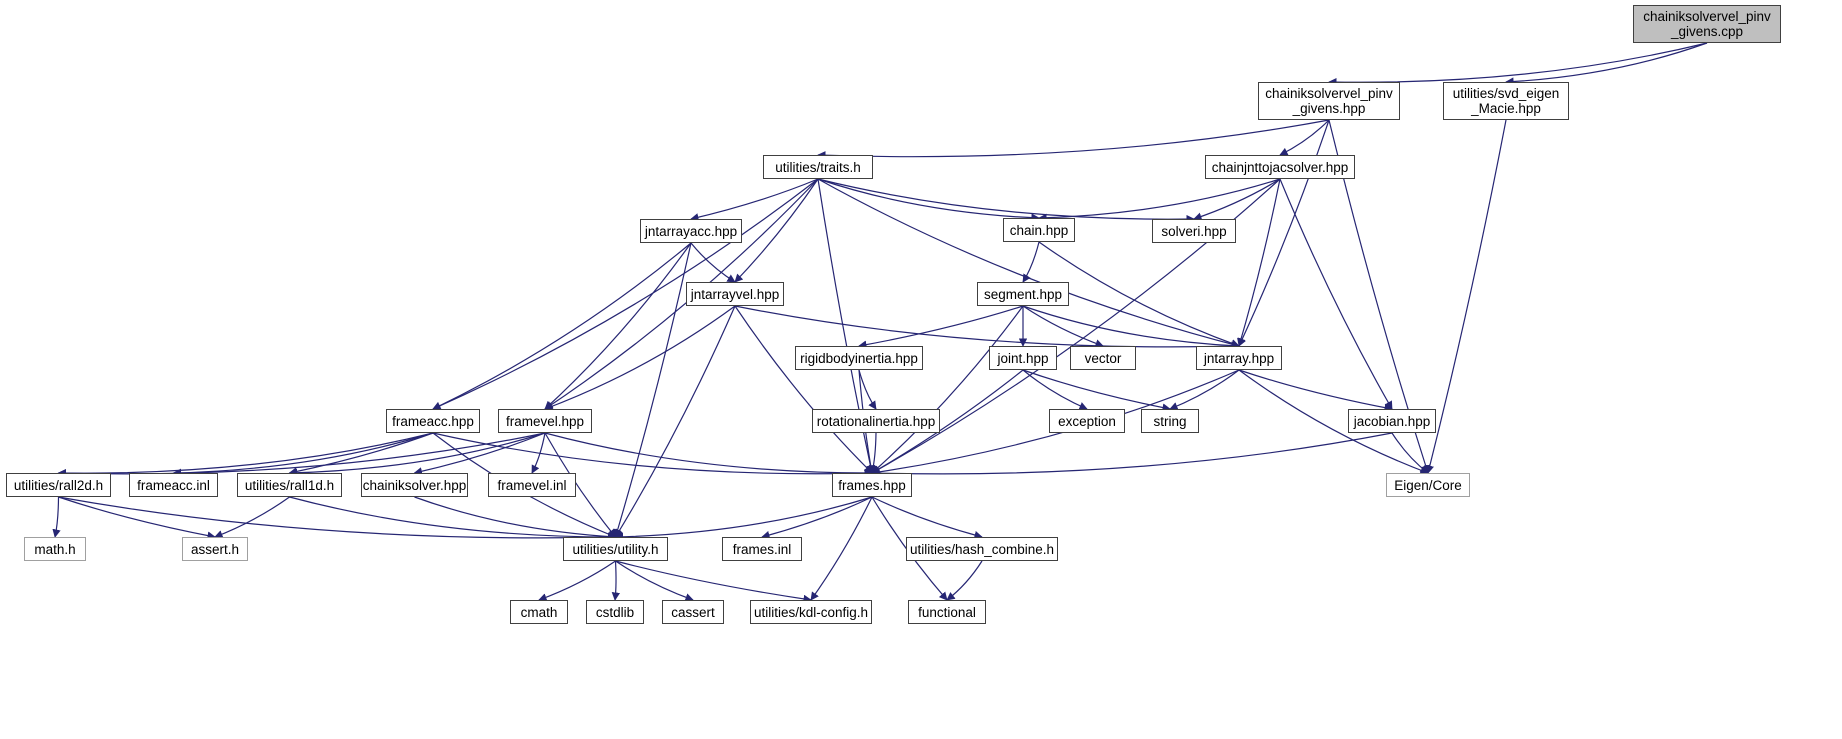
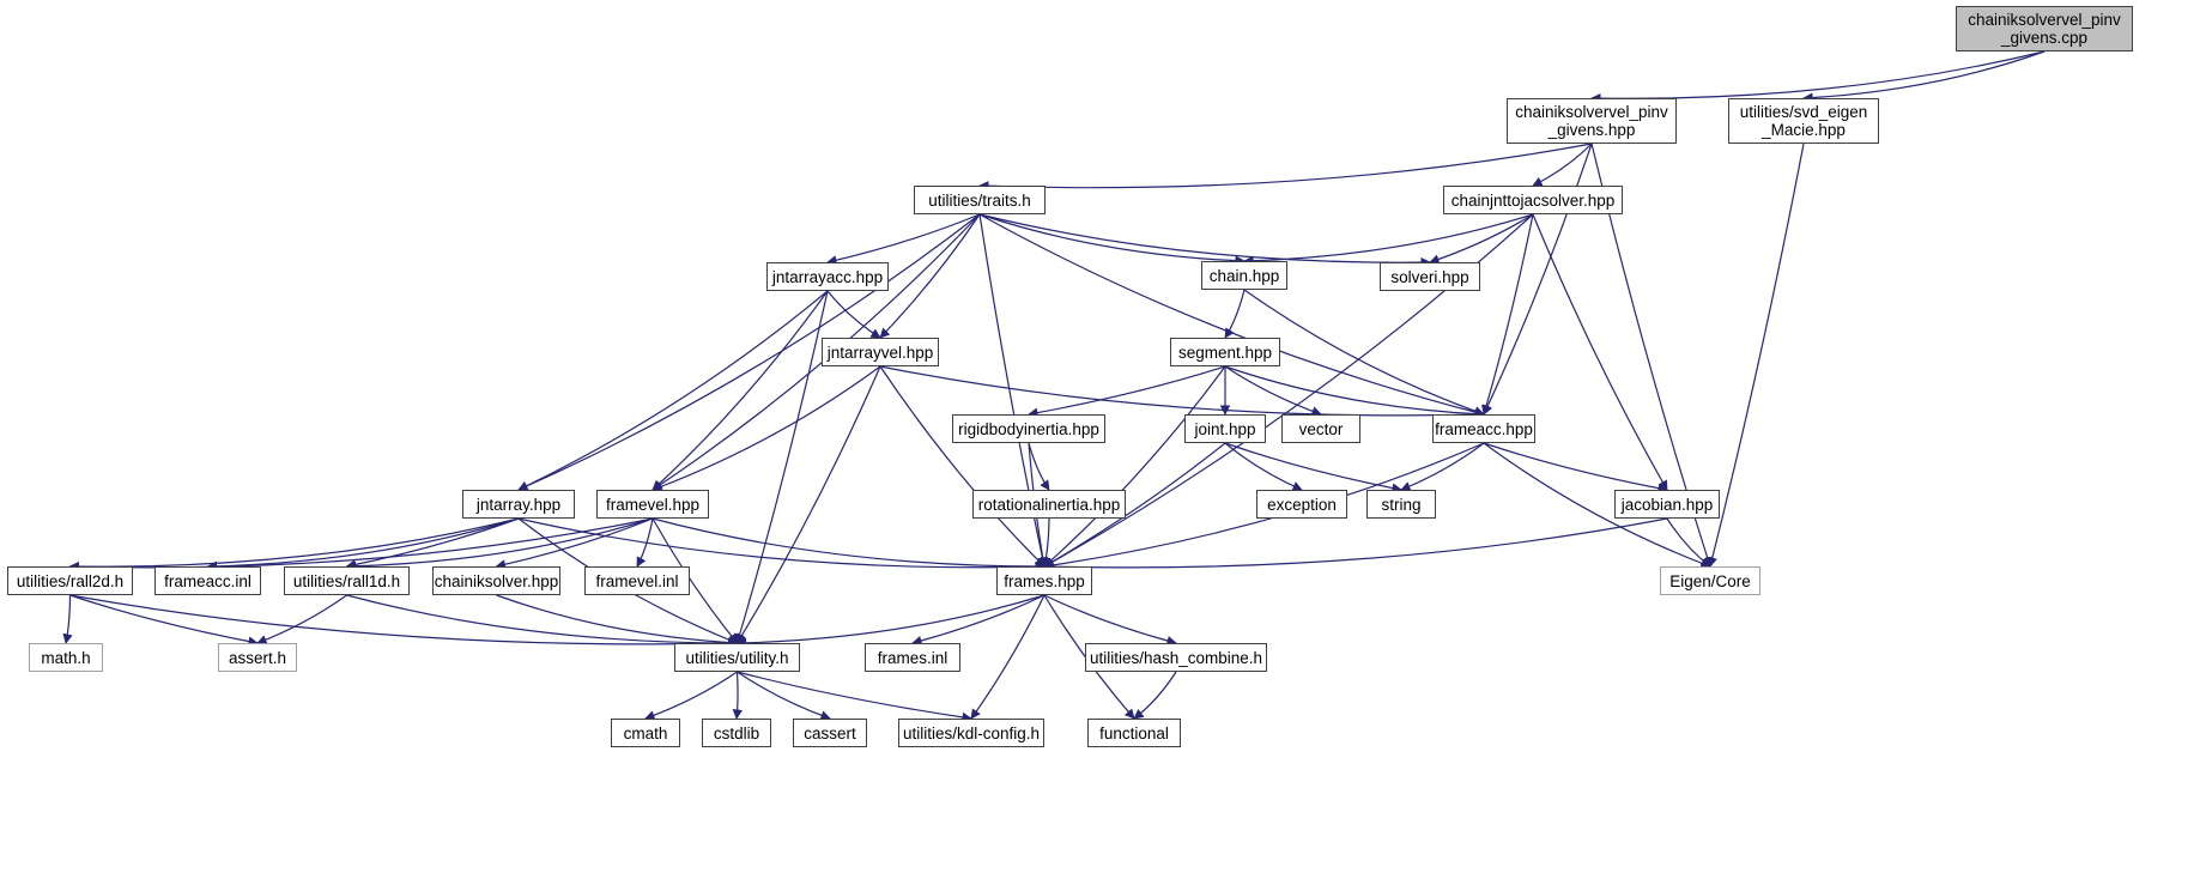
  chainiksolvervel_pinv
  _givens.cpp
  chainiksolvervel_pinv
  _givens.hpp
  utilities/svd_eigen
  _Macie.hpp
  utilities/traits.h
  chainjnttojacsolver.hpp
  jntarrayacc.hpp
  chain.hpp
  solveri.hpp
  jntarrayvel.hpp
  segment.hpp
  rigidbodyinertia.hpp
  joint.hpp
  vector
- jntarray.hpp
+ frameacc.hpp
  rotationalinertia.hpp
  exception
  string
  jacobian.hpp
- frameacc.hpp
+ jntarray.hpp
  framevel.hpp
  utilities/rall2d.h
  frameacc.inl
  utilities/rall1d.h
  chainiksolver.hpp
  framevel.inl
  frames.hpp
  Eigen/Core
  math.h
  assert.h
  utilities/utility.h
  frames.inl
  utilities/hash_combine.h
  cmath
  cstdlib
  cassert
  utilities/kdl-config.h
  functional
